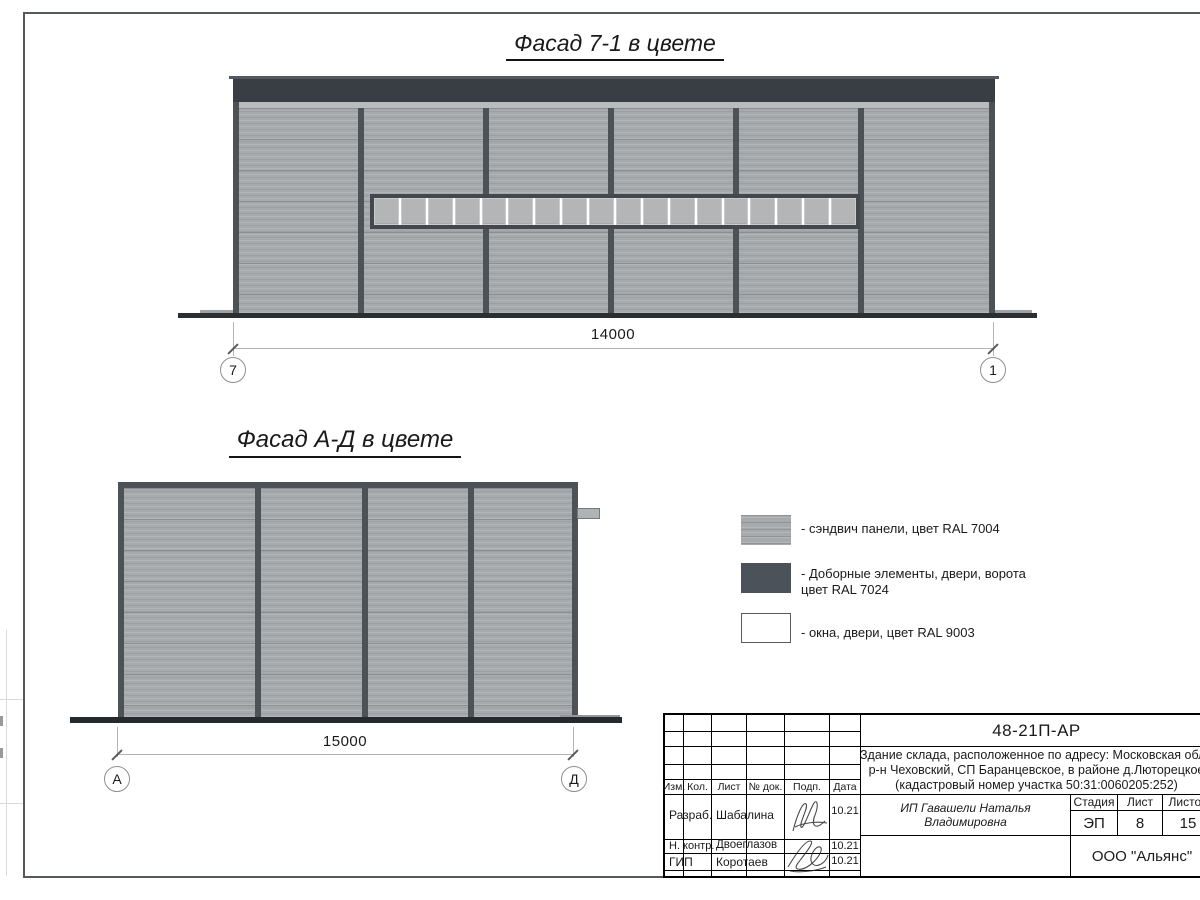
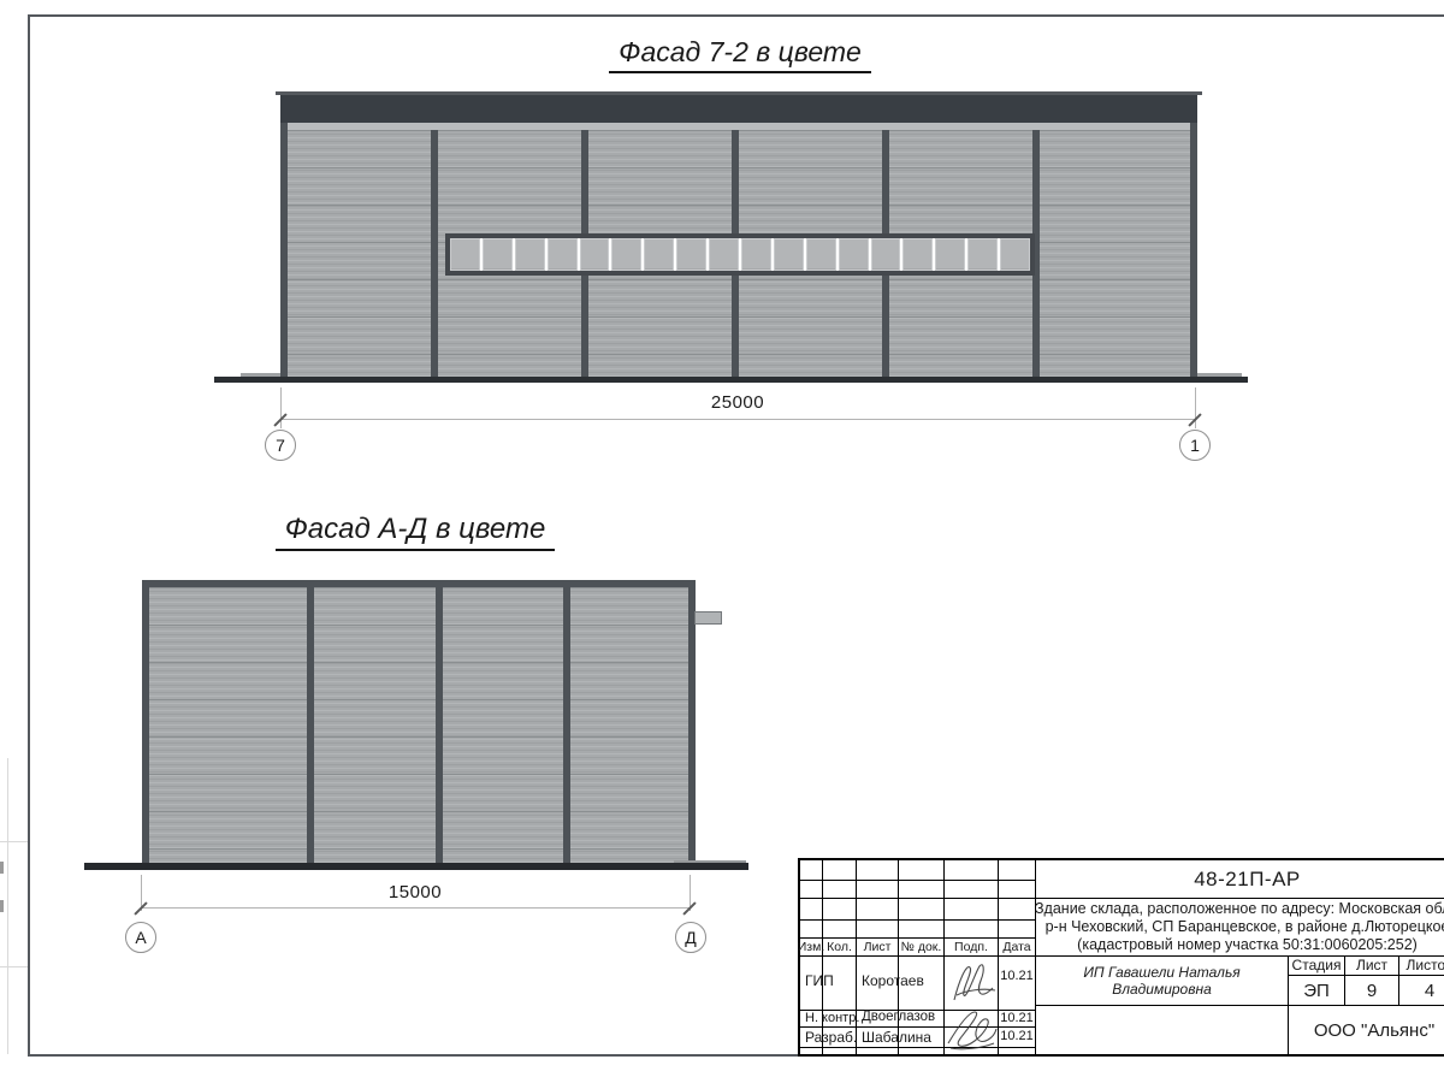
- Фасад 7-1 в цвете
+ Фасад 7-2 в цвете
- 14000
+ 25000
  7
  1
  Фасад А-Д в цвете
  15000
  А
  Д
- - сэндвич панели, цвет RAL 7004
- - Доборные элементы, двери, ворота
- цвет RAL 7024
- - окна, двери, цвет RAL 9003
  48-21П-АР
  Здание склада, расположенное по адресу: Московская об
  р-н Чеховский, СП Баранцевское, в районе д.Люторецко
  (кадастровый номер участка 50:31:0060205:252)
  Изм
  Кол.
  Лист
  № док.
  Подп.
  Дата
- Разраб.
+ ГИП
- Шабалина
+ Коротаев
  10.21
  Н. контр.
  Двоеглазов
  10.21
- ГИП
+ Разраб.
- Коротаев
+ Шабалина
  10.21
  ИП Гавашели Наталья Владимировна
  Стадия
  Лист
  Листо
  ЭП
- 8
+ 9
- 15
+ 4
  ООО "Альянс"
